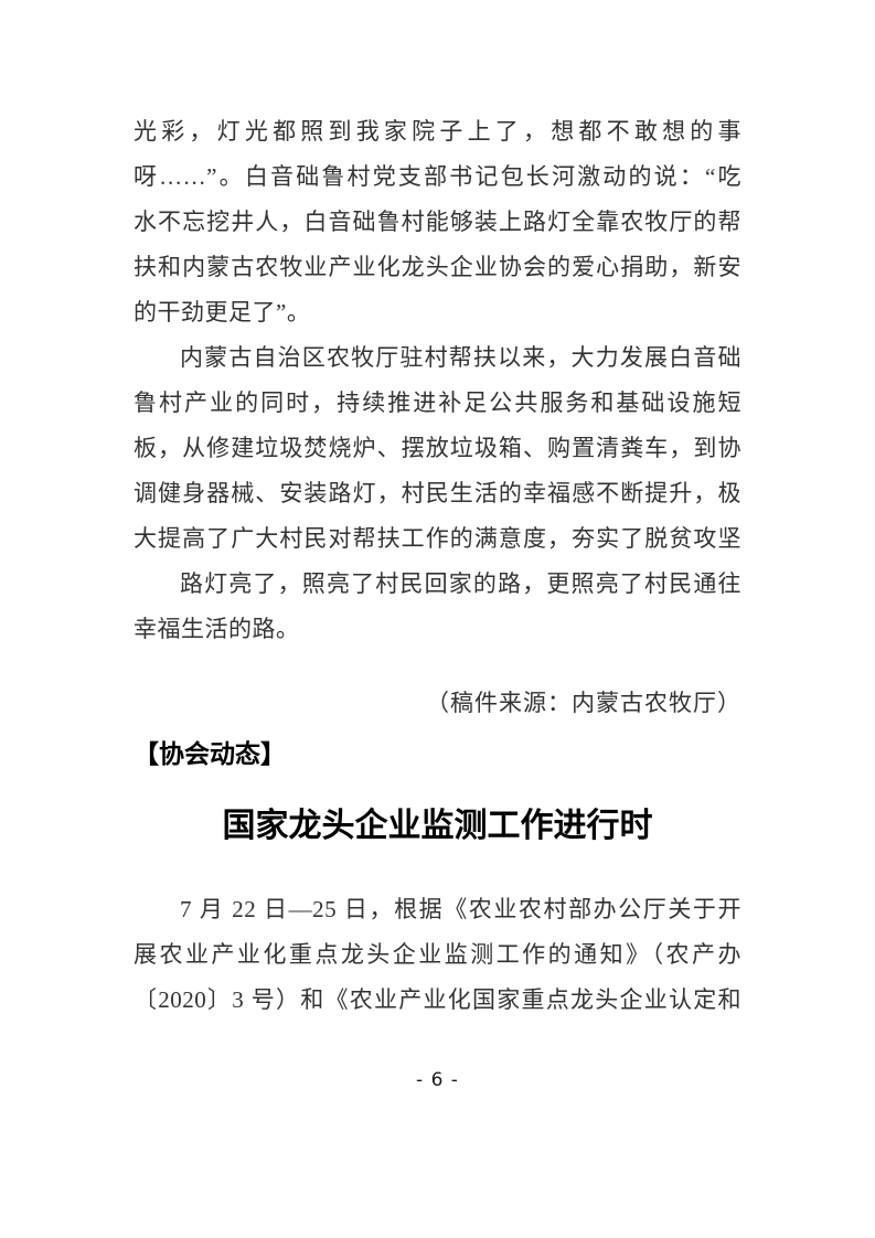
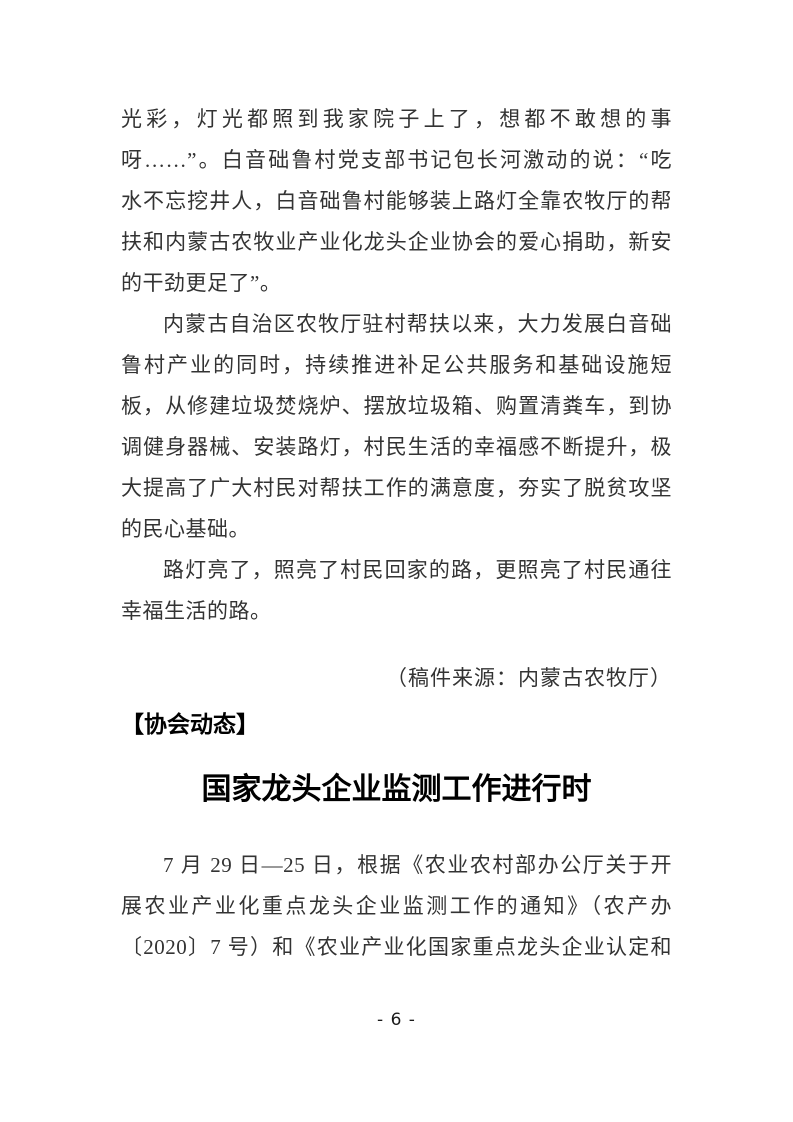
  光彩，灯光都照到我家院子上了，想都不敢想的事
  呀……”。白音础鲁村党支部书记包长河激动的说：“吃
  水不忘挖井人，白音础鲁村能够装上路灯全靠农牧厅的帮
  扶和内蒙古农牧业产业化龙头企业协会的爱心捐助，新安
  的干劲更足了”。
  内蒙古自治区农牧厅驻村帮扶以来，大力发展白音础
  鲁村产业的同时，持续推进补足公共服务和基础设施短
  板，从修建垃圾焚烧炉、摆放垃圾箱、购置清粪车，到协
  调健身器械、安装路灯，村民生活的幸福感不断提升，极
  大提高了广大村民对帮扶工作的满意度，夯实了脱贫攻坚
+ 的民心基础。
  路灯亮了，照亮了村民回家的路，更照亮了村民通往
  幸福生活的路。
  （稿件来源：内蒙古农牧厅）
  【协会动态】
  国家龙头企业监测工作进行时
- 7 月 22 日—25 日，根据《农业农村部办公厅关于开
+ 7 月 29 日—25 日，根据《农业农村部办公厅关于开
  展农业产业化重点龙头企业监测工作的通知》（农产办
- 〔2020〕3 号）和《农业产业化国家重点龙头企业认定和
+ 〔2020〕7 号）和《农业产业化国家重点龙头企业认定和
  - 6 -
